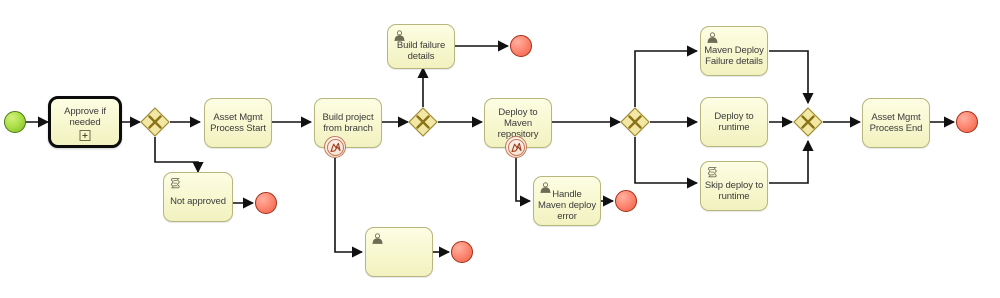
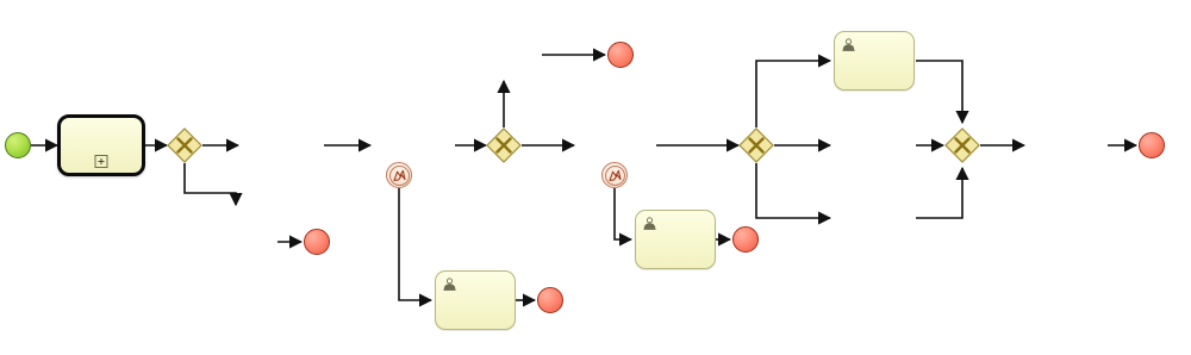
- Approve if needed
- Not approved
- Asset Mgmt Process Start
- Build project from branch
- Build failure details
- Deploy to Maven repository
- Handle Maven deploy error
- Maven Deploy Failure details
- Deploy to runtime
- Skip deploy to runtime
- Asset Mgmt Process End
